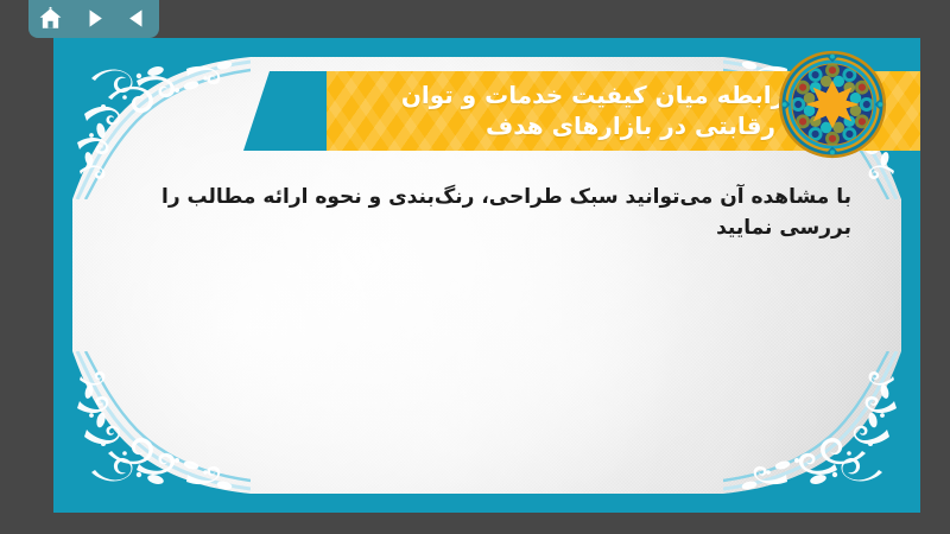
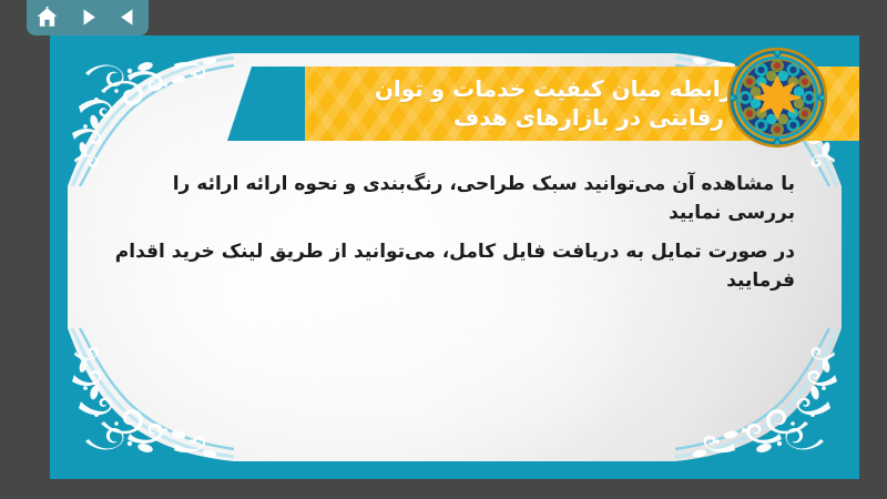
- با مشاهده آن می‌توانید سبک طراحی، رنگ‌بندی و نحوه ارائه مطالب را بررسی نمایید
+ با مشاهده آن می‌توانید سبک طراحی، رنگ‌بندی و نحوه ارائه ارائه را بررسی نمایید
+ در صورت تمایل به دریافت فایل کامل، می‌توانید از طریق لینک خرید اقدام فرمایید
  رابطه میان کیفیت خدمات و توان
  رقابتی در بازارهای هدف
